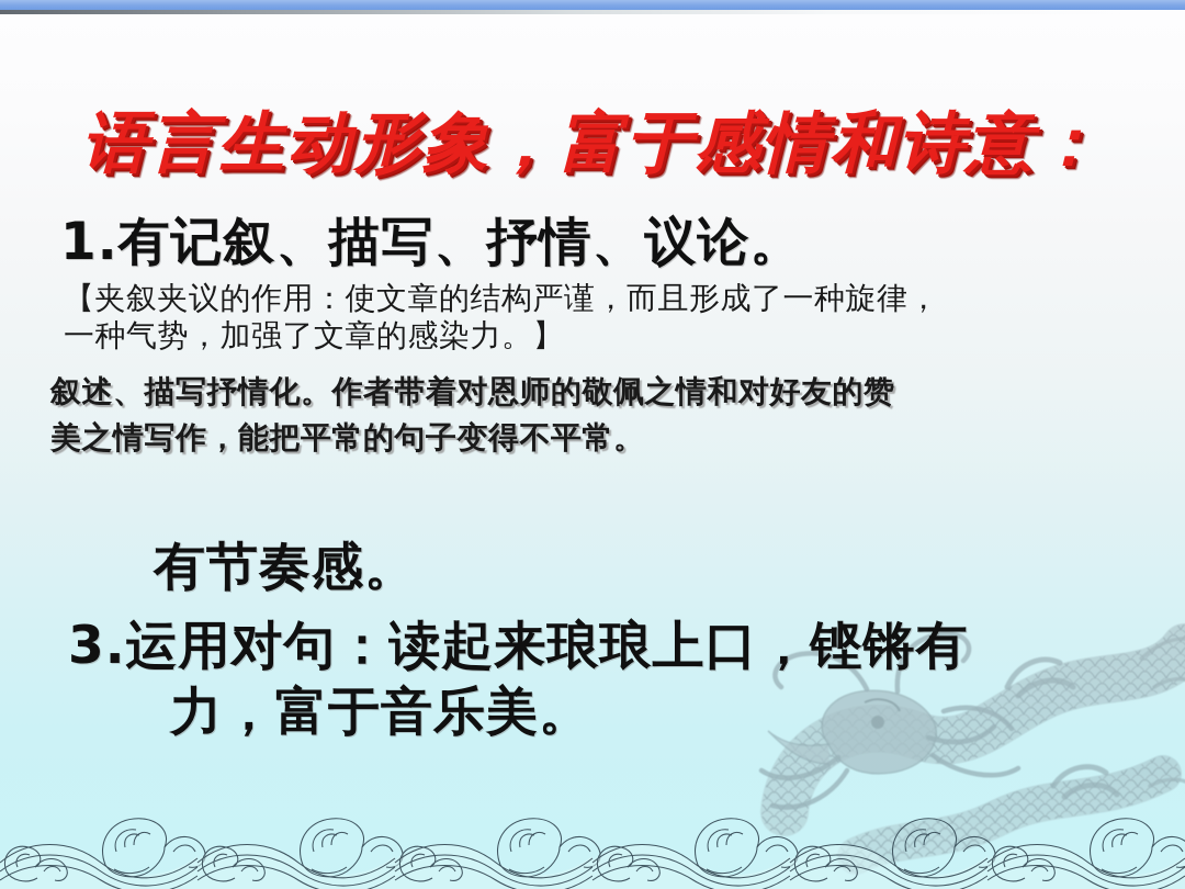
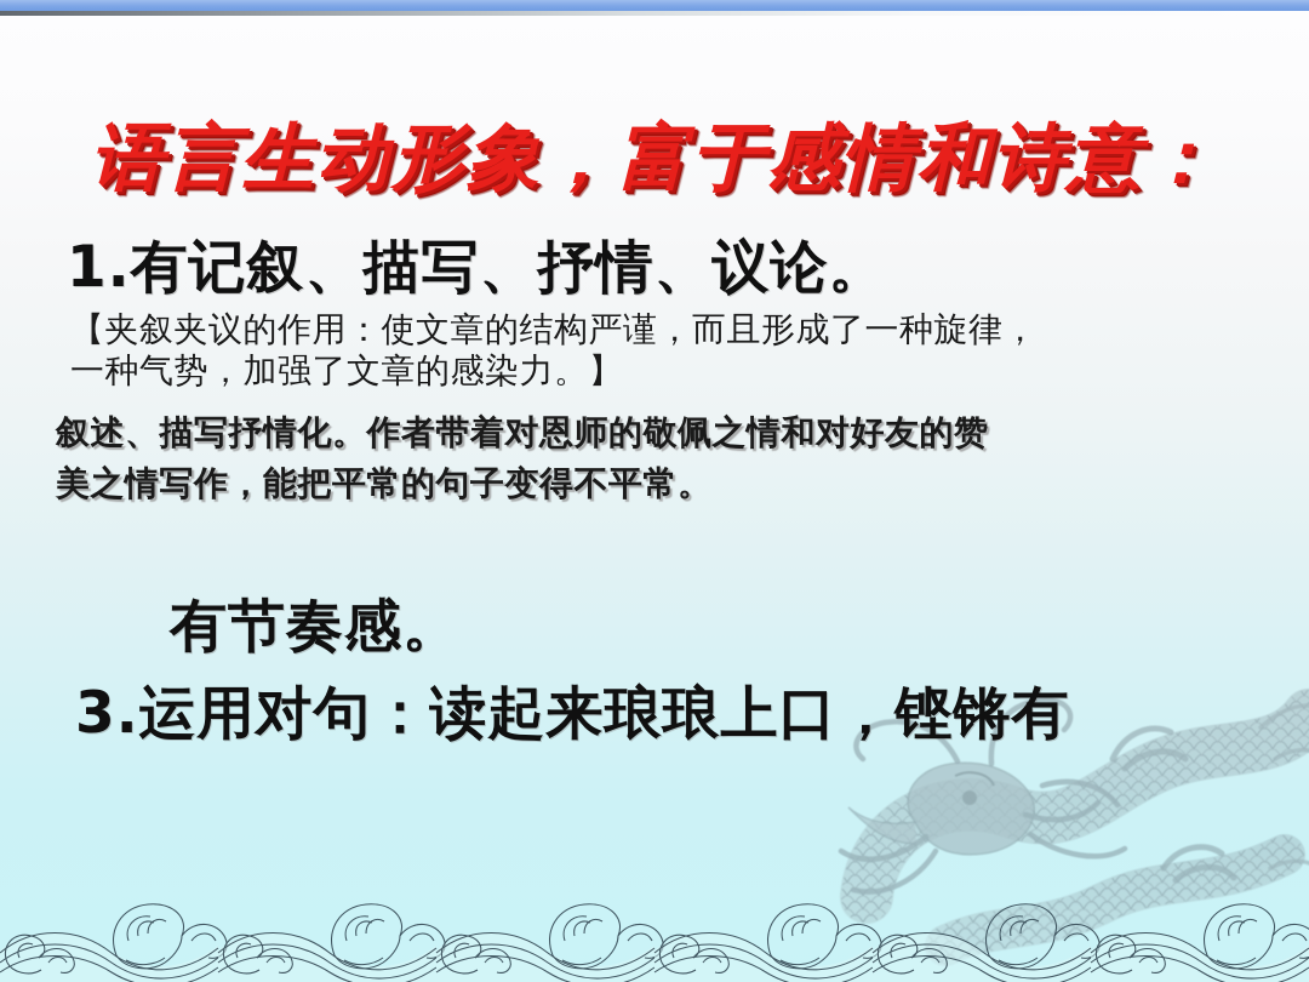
  语言生动形象，富于感情和诗意：
  1.有记叙、描写、抒情、议论。
  【夹叙夹议的作用：使文章的结构严谨，而且形成了一种旋律，
  一种气势，加强了文章的感染力。】
  叙述、描写抒情化。作者带着对恩师的敬佩之情和对好友的赞
  美之情写作，能把平常的句子变得不平常。
  有节奏感。
  3.运用对句：读起来琅琅上口，铿锵有
- 力，富于音乐美。
